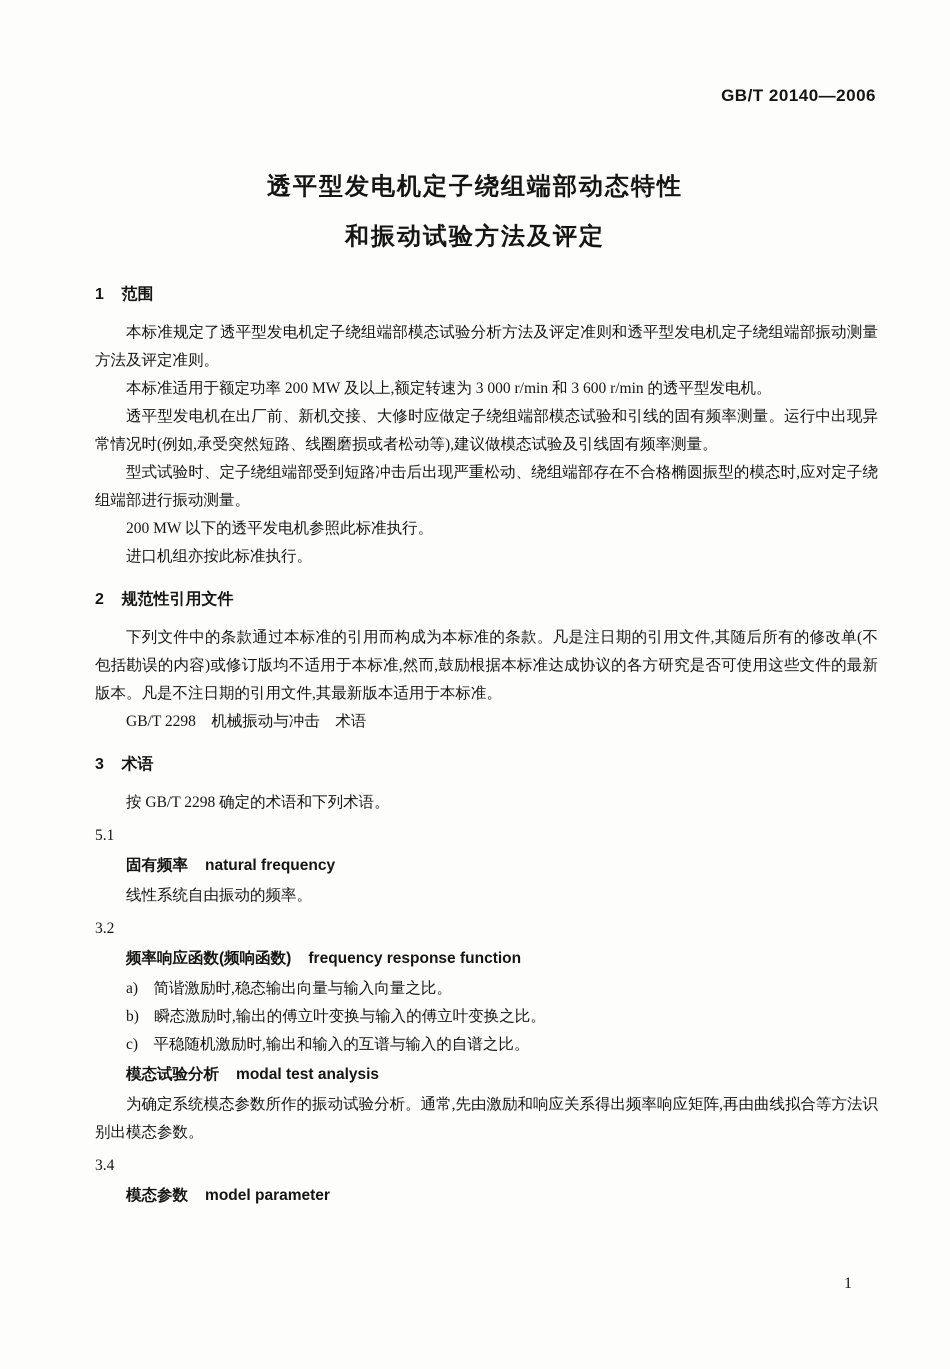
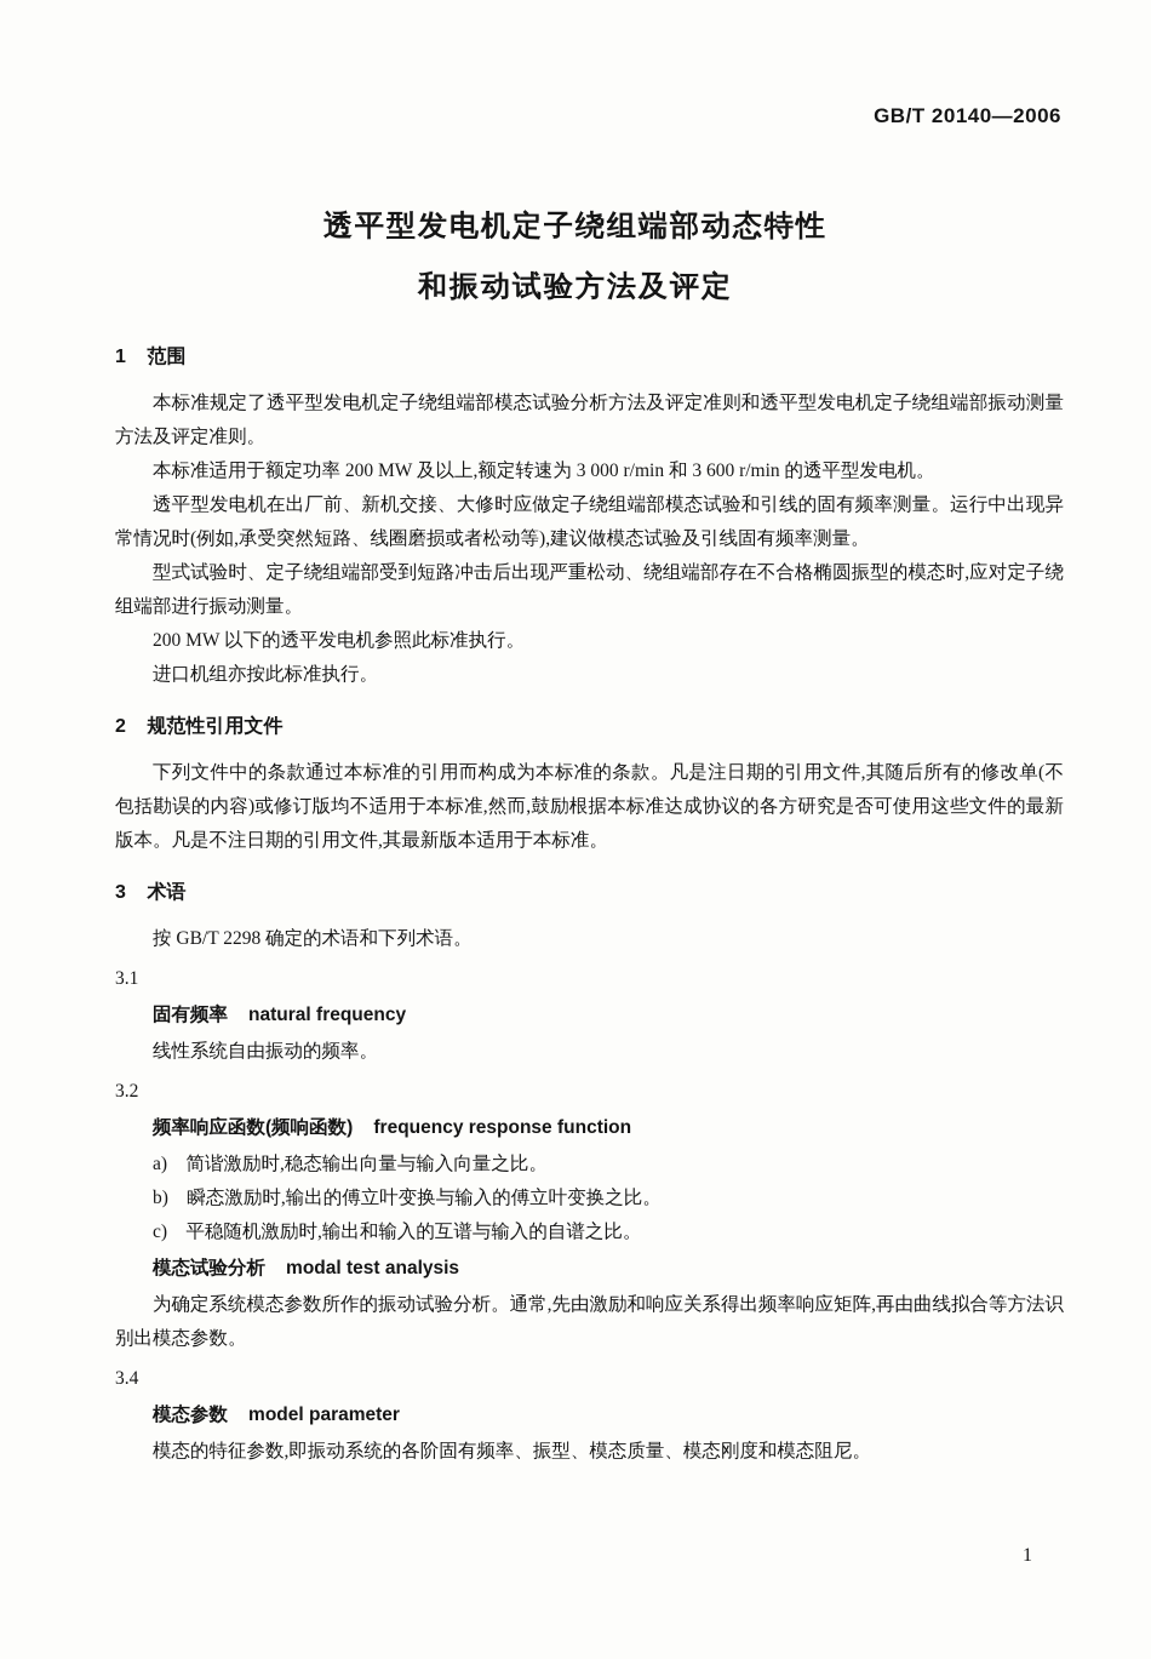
  GB/T 20140—2006
  透平型发电机定子绕组端部动态特性
  和振动试验方法及评定
  1 范围
  本标准规定了透平型发电机定子绕组端部模态试验分析方法及评定准则和透平型发电机定子绕组端部振动测量方法及评定准则。
  本标准适用于额定功率 200 MW 及以上,额定转速为 3 000 r/min 和 3 600 r/min 的透平型发电机。
  透平型发电机在出厂前、新机交接、大修时应做定子绕组端部模态试验和引线的固有频率测量。运行中出现异常情况时(例如,承受突然短路、线圈磨损或者松动等),建议做模态试验及引线固有频率测量。
  型式试验时、定子绕组端部受到短路冲击后出现严重松动、绕组端部存在不合格椭圆振型的模态时,应对定子绕组端部进行振动测量。
  200 MW 以下的透平发电机参照此标准执行。
  进口机组亦按此标准执行。
  2 规范性引用文件
  下列文件中的条款通过本标准的引用而构成为本标准的条款。凡是注日期的引用文件,其随后所有的修改单(不包括勘误的内容)或修订版均不适用于本标准,然而,鼓励根据本标准达成协议的各方研究是否可使用这些文件的最新版本。凡是不注日期的引用文件,其最新版本适用于本标准。
- GB/T 2298 机械振动与冲击 术语
  3 术语
  按 GB/T 2298 确定的术语和下列术语。
- 5.1
+ 3.1
  固有频率 natural frequency
  线性系统自由振动的频率。
  3.2
  频率响应函数(频响函数) frequency response function
  a) 简谐激励时,稳态输出向量与输入向量之比。
  b) 瞬态激励时,输出的傅立叶变换与输入的傅立叶变换之比。
  c) 平稳随机激励时,输出和输入的互谱与输入的自谱之比。
  模态试验分析 modal test analysis
  为确定系统模态参数所作的振动试验分析。通常,先由激励和响应关系得出频率响应矩阵,再由曲线拟合等方法识别出模态参数。
  3.4
  模态参数 model parameter
+ 模态的特征参数,即振动系统的各阶固有频率、振型、模态质量、模态刚度和模态阻尼。
  1
